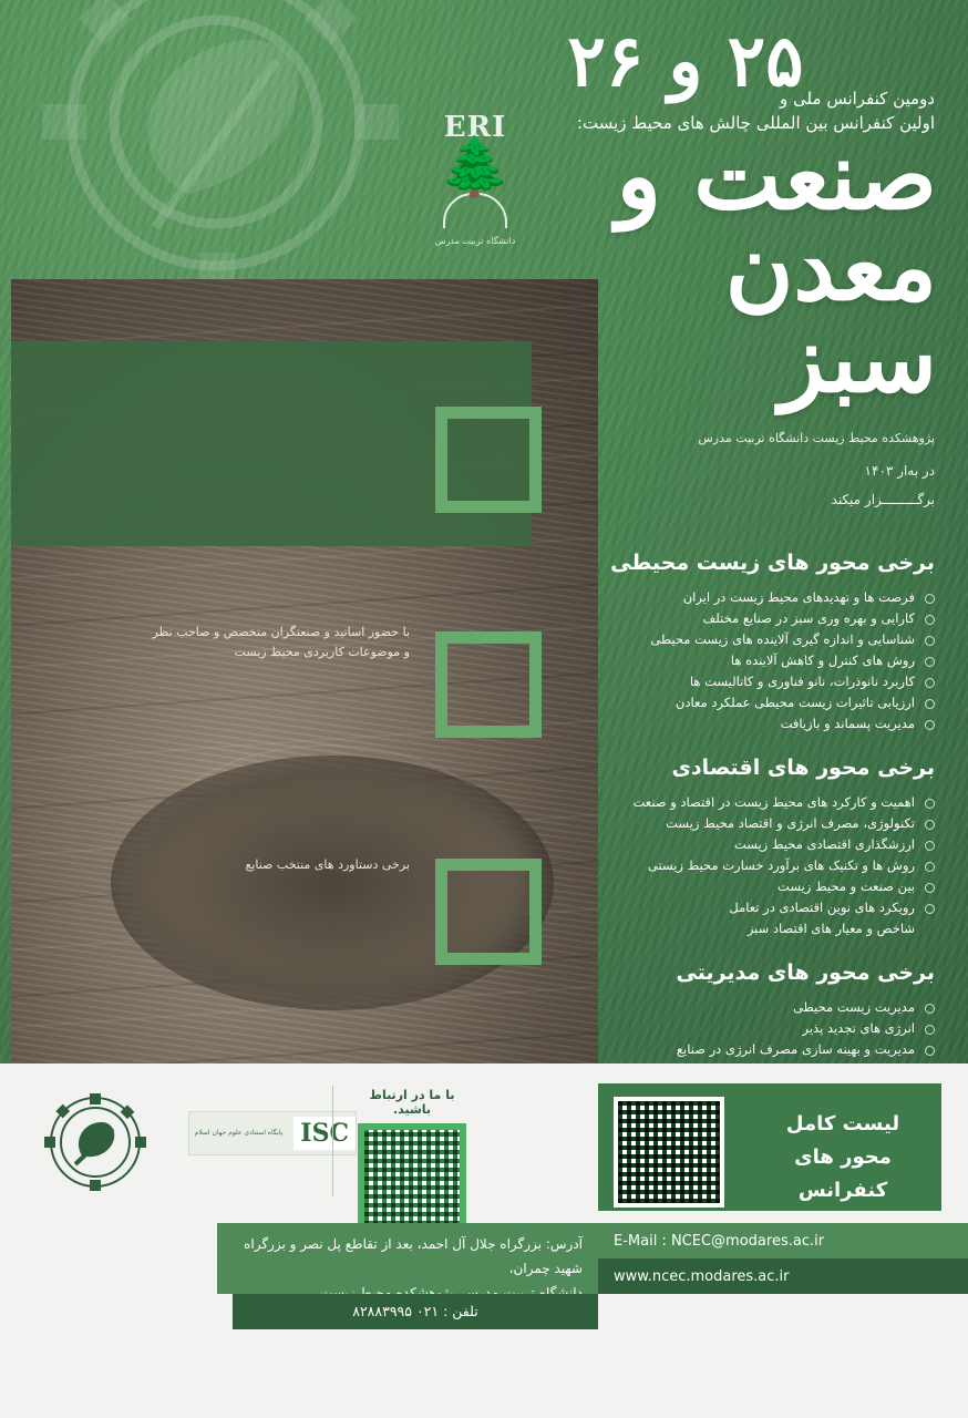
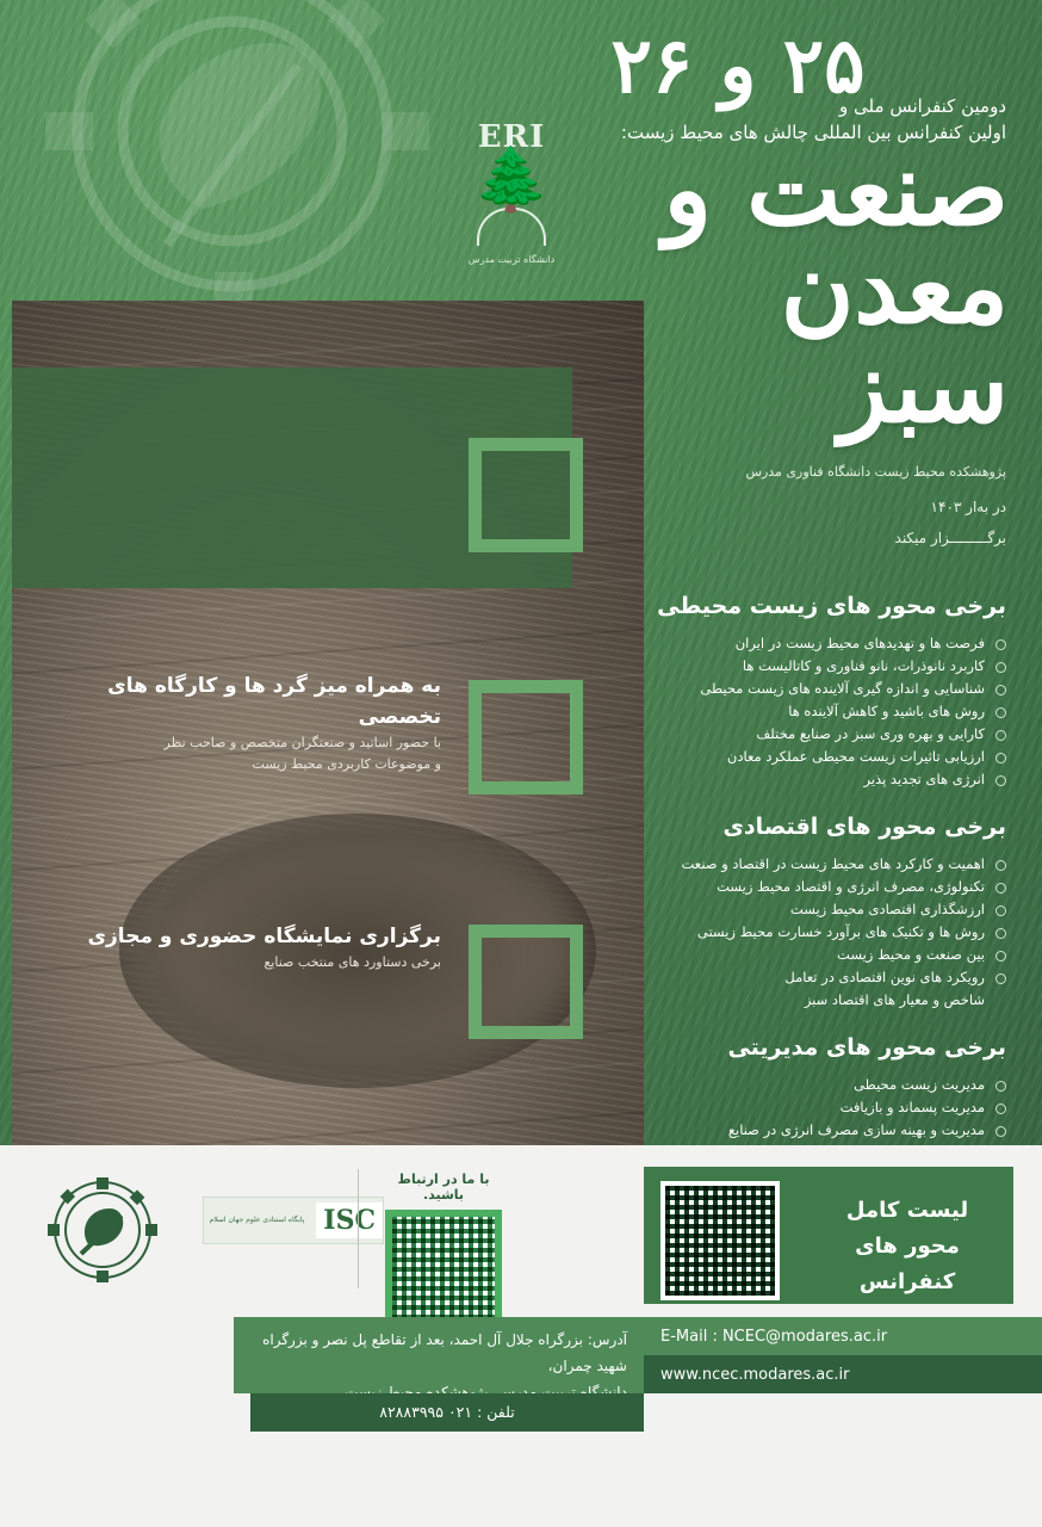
  ERI
  🌲
  دانشگاه تربیت مدرس
  دومین کنفرانس ملی و
  اولین کنفرانس بین المللی چالش های محیط زیست:
  صنعت و
  معدن
  سبز
- پژوهشکده محیط زیست دانشگاه تربیت مدرس
+ پژوهشکده محیط زیست دانشگاه فناوری مدرس
  در به‌ار ۱۴۰۳
  برگـــــــــزار میکند
  ۲۵ و ۲۶
+ به همراه میز گرد ها و کارگاه های تخصصی
  با حضور اساتید و صنعتگران متخصص و صاحب نظر
  و موضوعات کاربردی محیط زیست
+ برگزاری نمایشگاه حضوری و مجازی
  برخی دستاورد های منتخب صنایع
  برخی محور های زیست محیطی
  فرصت ها و تهدیدهای محیط زیست در ایران
- کارایی و بهره وری سبز در صنایع مختلف
+ کاربرد نانوذرات، نانو فناوری و کاتالیست ها
  شناسایی و اندازه گیری آلاینده های زیست محیطی
- روش های کنترل و کاهش آلاینده ها
+ روش های باشید و کاهش آلاینده ها
- کاربرد نانوذرات، نانو فناوری و کاتالیست ها
+ کارایی و بهره وری سبز در صنایع مختلف
  ارزیابی تاثیرات زیست محیطی عملکرد معادن
- مدیریت پسماند و بازیافت
+ انرژی های تجدید پذیر
  برخی محور های اقتصادی
  اهمیت و کارکرد های محیط زیست در اقتصاد و صنعت
  تکنولوژی، مصرف انرژی و اقتصاد محیط زیست
  ارزشگذاری اقتصادی محیط زیست
  روش ها و تکنیک های برآورد خسارت محیط زیستی
  بین صنعت و محیط زیست
  رویکرد های نوین اقتصادی در تعامل
  شاخص و معیار های اقتصاد سبز
  برخی محور های مدیریتی
  مدیریت زیست محیطی
- انرژی های تجدید پذیر
+ مدیریت پسماند و بازیافت
  مدیریت و بهینه سازی مصرف انرژی در صنایع
  ISC
  با ما در ارتباط باشید.
  لیست کامل
  محور های کنفرانس
  E-Mail : NCEC@modares.ac.ir
  www.ncec.modares.ac.ir
  آدرس: بزرگراه جلال آل احمد، بعد از تقاطع پل نصر و بزرگراه شهید چمران،
  دانشگاه تربیت مدرس، پژوهشکده محیط زیست
  تلفن : ۰۲۱ ۸۲۸۸۳۹۹۵
